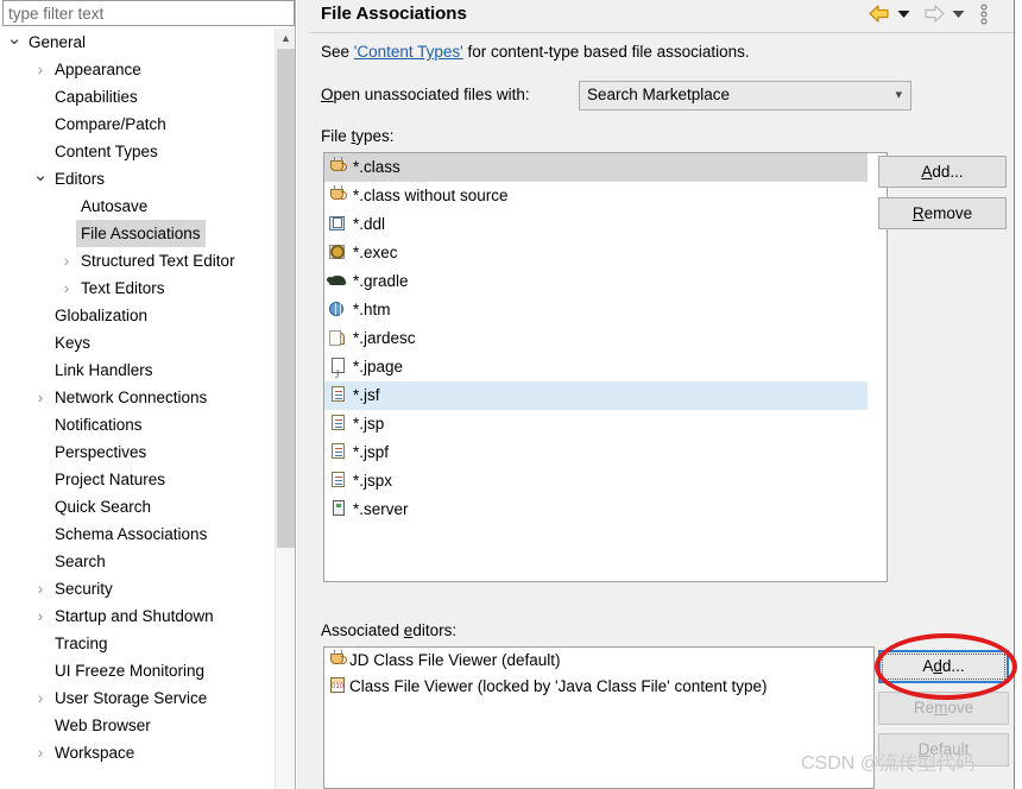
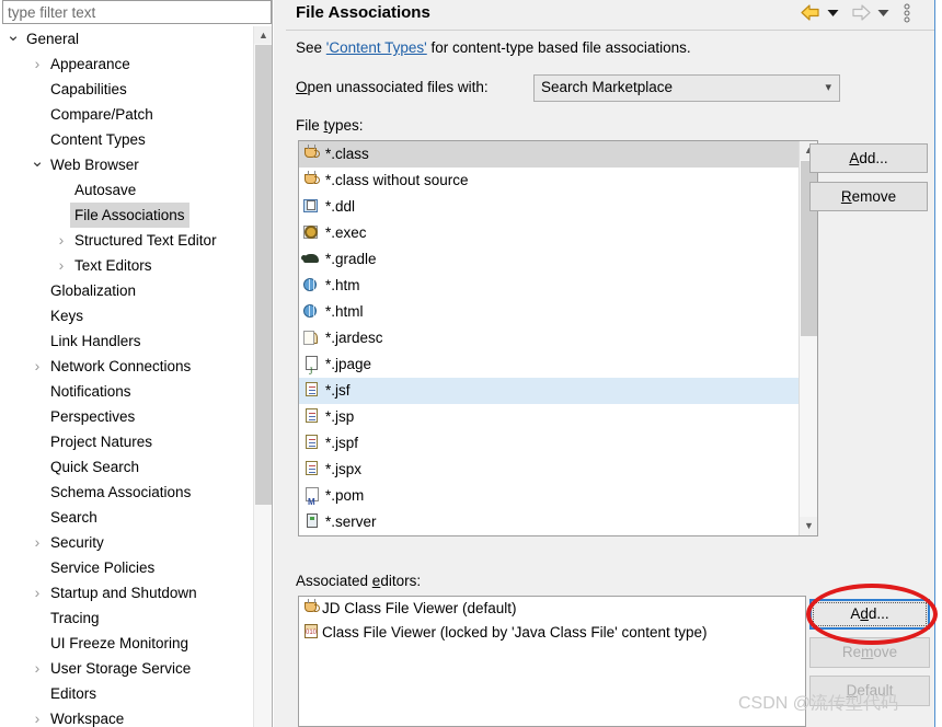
  type filter text
  ⌄
  General
  ›
  Appearance
  Capabilities
  Compare/Patch
  Content Types
  ⌄
- Editors
+ Web Browser
  Autosave
  File Associations
  ›
  Structured Text Editor
  ›
  Text Editors
  Globalization
  Keys
  Link Handlers
  ›
  Network Connections
  Notifications
  Perspectives
  Project Natures
  Quick Search
  Schema Associations
  Search
  ›
  Security
+ Service Policies
  ›
  Startup and Shutdown
  Tracing
  UI Freeze Monitoring
  ›
  User Storage Service
- Web Browser
+ Editors
  ›
  Workspace
  ▲
  File Associations
  See 'Content Types' for content-type based file associations.
  Open unassociated files with:
  Search Marketplace
  ▾
  File types:
  *.class
  *.class without source
  *.ddl
  *.exec
  *.gradle
  *.htm
+ *.html
  *.jardesc
  *.jpage
  *.jsf
  *.jsp
  *.jspf
  *.jspx
+ *.pom
  *.server
+ ▼
  Add...
  Remove
  Associated editors:
  JD Class File Viewer (default)
  Class File Viewer (locked by 'Java Class File' content type)
  Add...
  Remove
  Default
  CSDN @流传型代码
